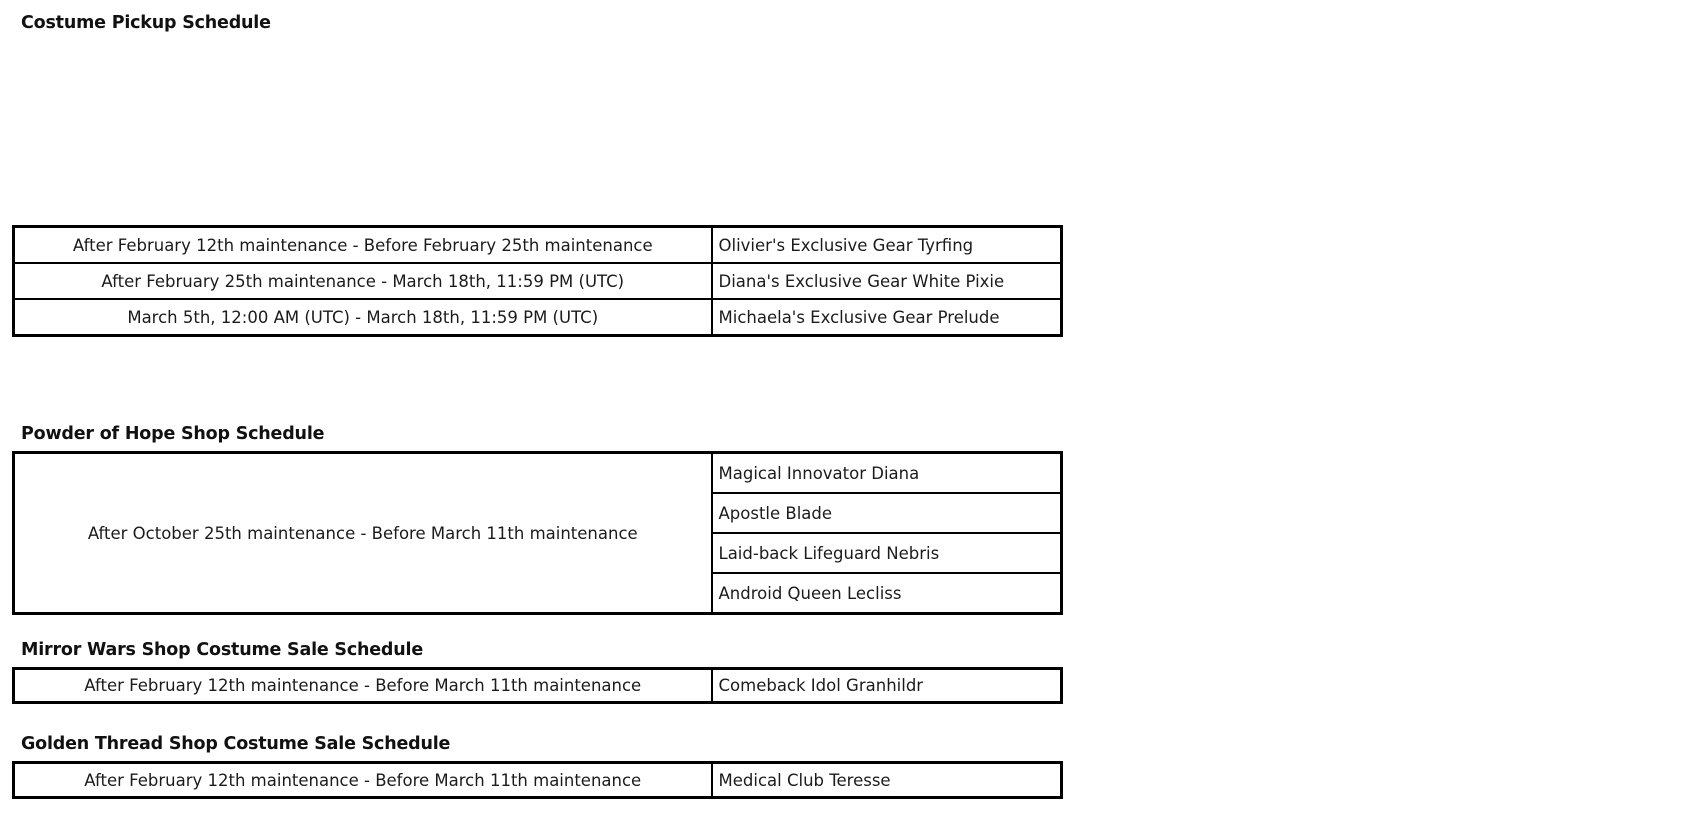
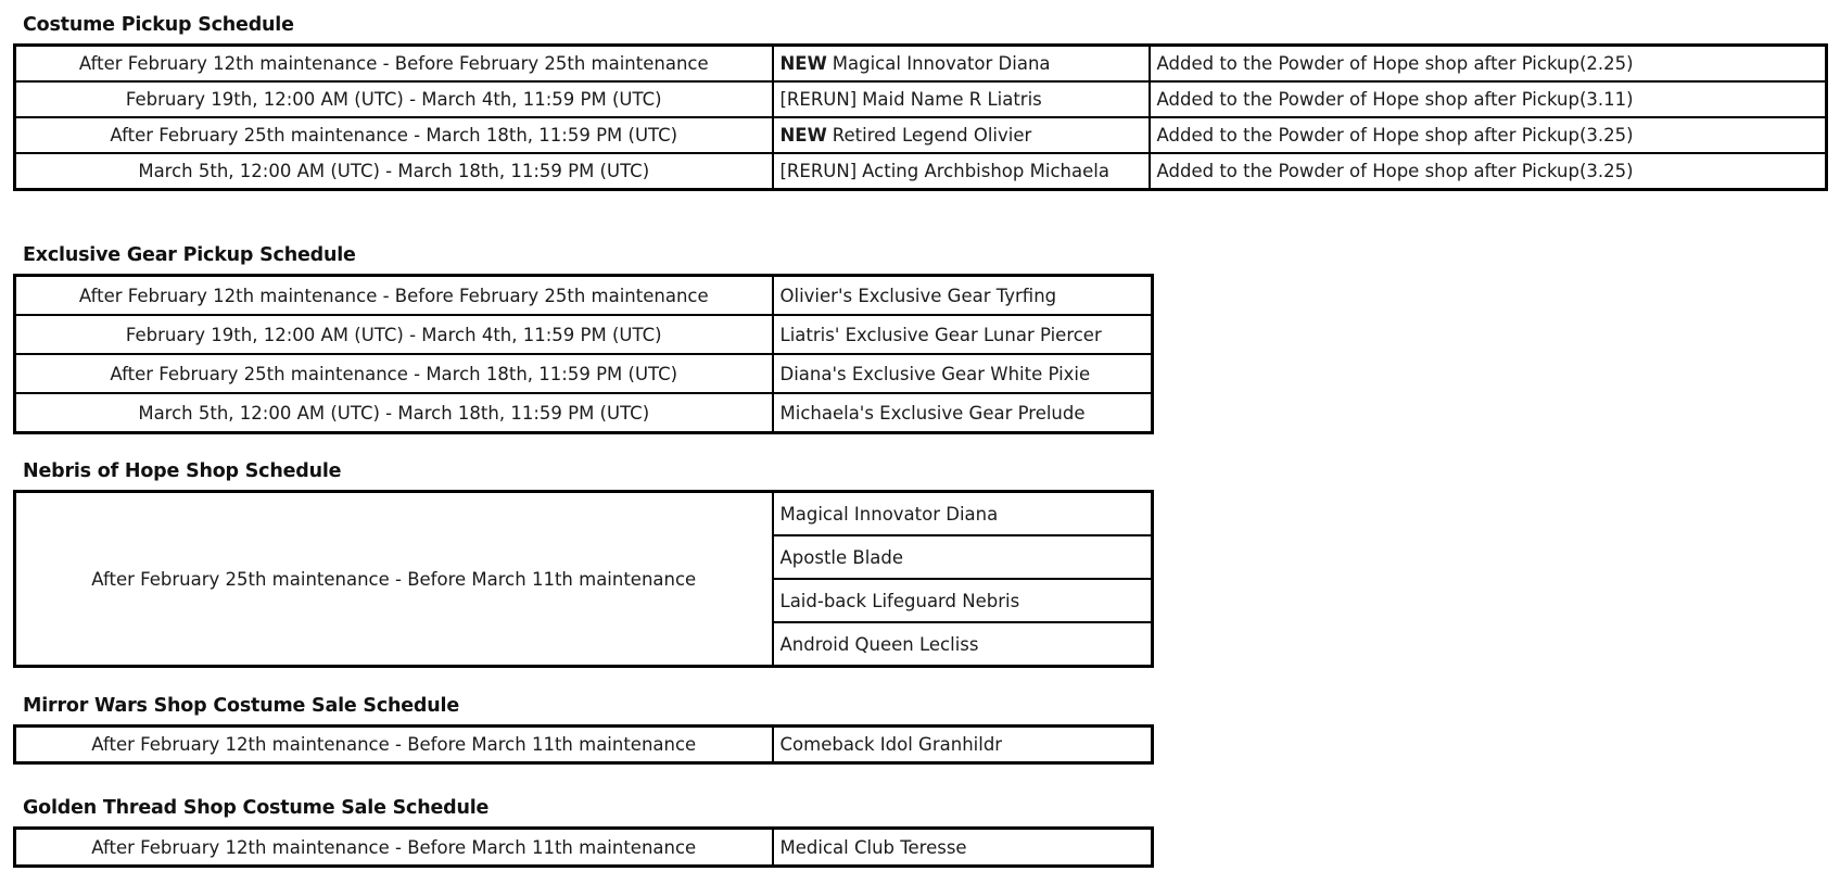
  Costume Pickup Schedule
+ After February 12th maintenance - Before February 25th maintenance	NEW Magical Innovator Diana	Added to the Powder of Hope shop after Pickup(2.25)
+ February 19th, 12:00 AM (UTC) - March 4th, 11:59 PM (UTC)	[RERUN] Maid Name R Liatris	Added to the Powder of Hope shop after Pickup(3.11)
+ After February 25th maintenance - March 18th, 11:59 PM (UTC)	NEW Retired Legend Olivier	Added to the Powder of Hope shop after Pickup(3.25)
+ March 5th, 12:00 AM (UTC) - March 18th, 11:59 PM (UTC)	[RERUN] Acting Archbishop Michaela	Added to the Powder of Hope shop after Pickup(3.25)
+ Exclusive Gear Pickup Schedule
  After February 12th maintenance - Before February 25th maintenance	Olivier's Exclusive Gear Tyrfing
+ February 19th, 12:00 AM (UTC) - March 4th, 11:59 PM (UTC)	Liatris' Exclusive Gear Lunar Piercer
  After February 25th maintenance - March 18th, 11:59 PM (UTC)	Diana's Exclusive Gear White Pixie
  March 5th, 12:00 AM (UTC) - March 18th, 11:59 PM (UTC)	Michaela's Exclusive Gear Prelude
- Powder of Hope Shop Schedule
+ Nebris of Hope Shop Schedule
- After October 25th maintenance - Before March 11th maintenance	Magical Innovator Diana
+ After February 25th maintenance - Before March 11th maintenance	Magical Innovator Diana
  Apostle Blade
  Laid-back Lifeguard Nebris
  Android Queen Lecliss
  Mirror Wars Shop Costume Sale Schedule
  After February 12th maintenance - Before March 11th maintenance	Comeback Idol Granhildr
  Golden Thread Shop Costume Sale Schedule
  After February 12th maintenance - Before March 11th maintenance	Medical Club Teresse
